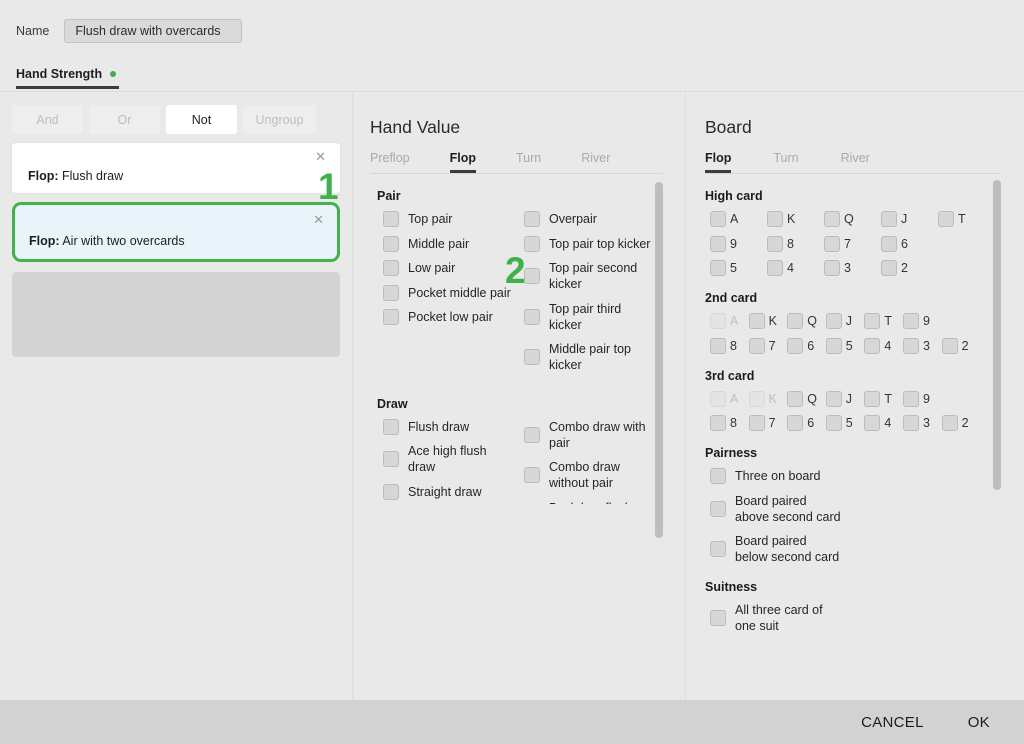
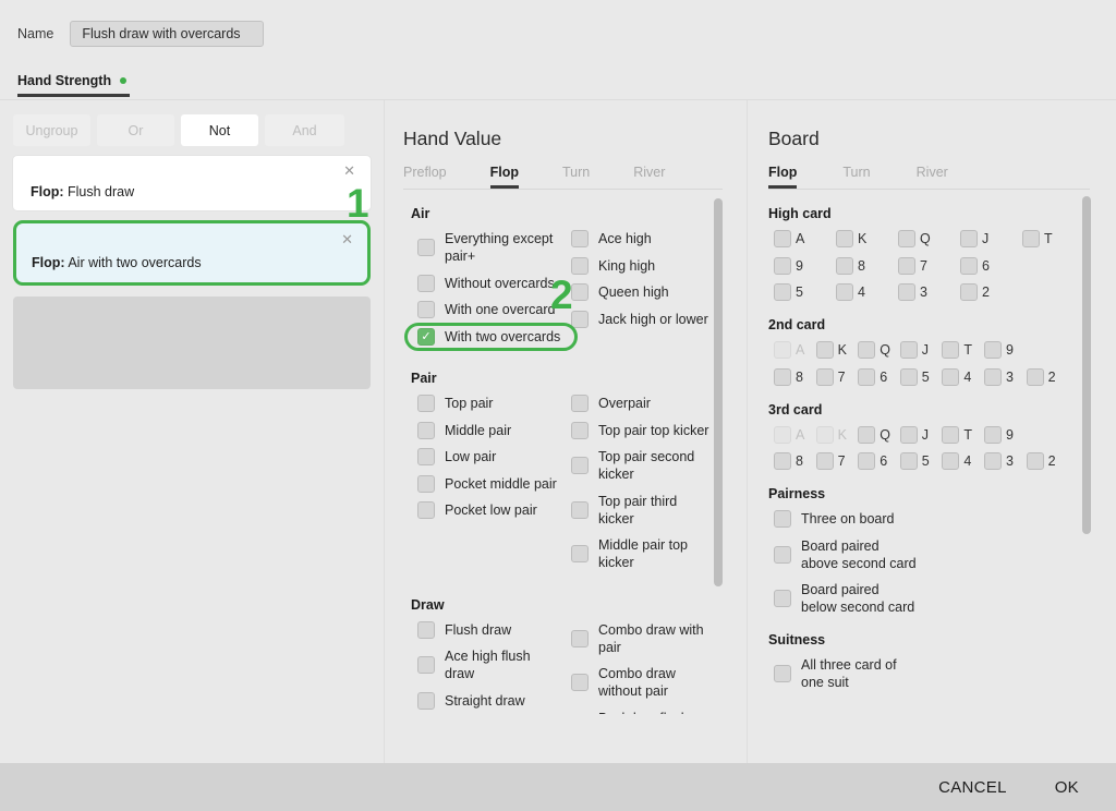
  Name
  Flush draw with overcards
  Hand Strength
- And
+ Ungroup
  Or
  Not
- Ungroup
+ And
  ✕
  Flop: Flush draw
  ✕
  Flop: Air with two overcards
  1
  Hand Value
  Preflop
  Flop
  Turn
  River
+ Air
+ Everything except
+ pair+
+ Without overcards
+ With one overcard
+ ✓
+ With two overcards
+ Ace high
+ King high
+ Queen high
+ Jack high or lower
  Pair
  Top pair
  Middle pair
  Low pair
  Pocket middle pair
  Pocket low pair
  Overpair
  Top pair top kicker
  Top pair second
  kicker
  Top pair third
  kicker
  Middle pair top
  kicker
  Draw
  Flush draw
  Ace high flush
  draw
  Straight draw
  Combo draw with
  pair
  Combo draw
  without pair
  2
  Board
  Flop
  Turn
  River
  High card
  A
  K
  Q
  J
  T
  9
  8
  7
  6
  5
  4
  3
  2
  2nd card
  A
  K
  Q
  J
  T
  9
  8
  7
  6
  5
  4
  3
  2
  3rd card
  A
  K
  Q
  J
  T
  9
  8
  7
  6
  5
  4
  3
  2
  Pairness
  Three on board
  Board paired
  above second card
  Board paired
  below second card
  Suitness
  All three card of
  one suit
  CANCEL
  OK
